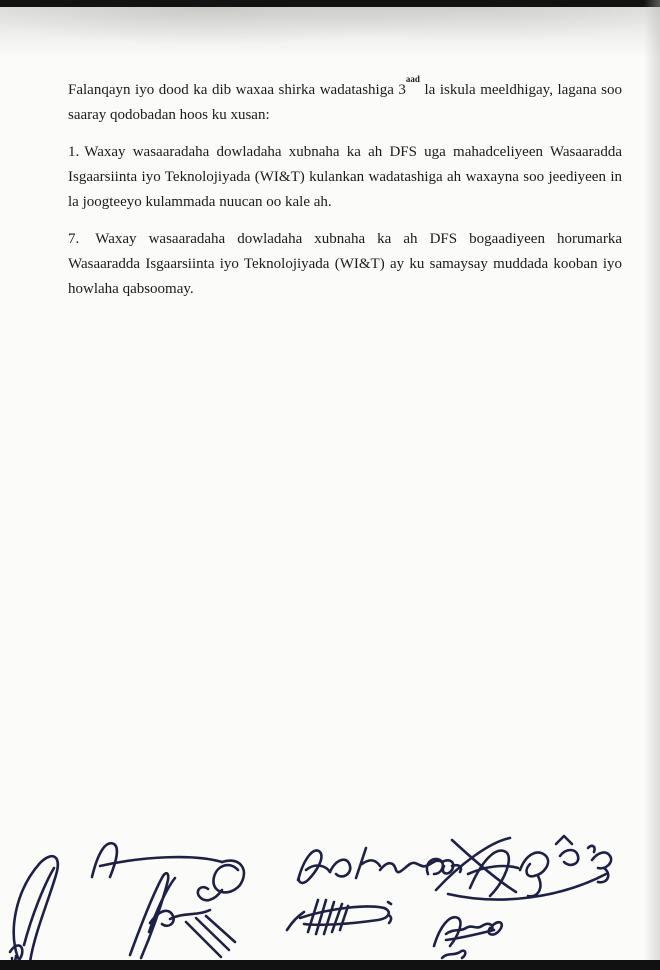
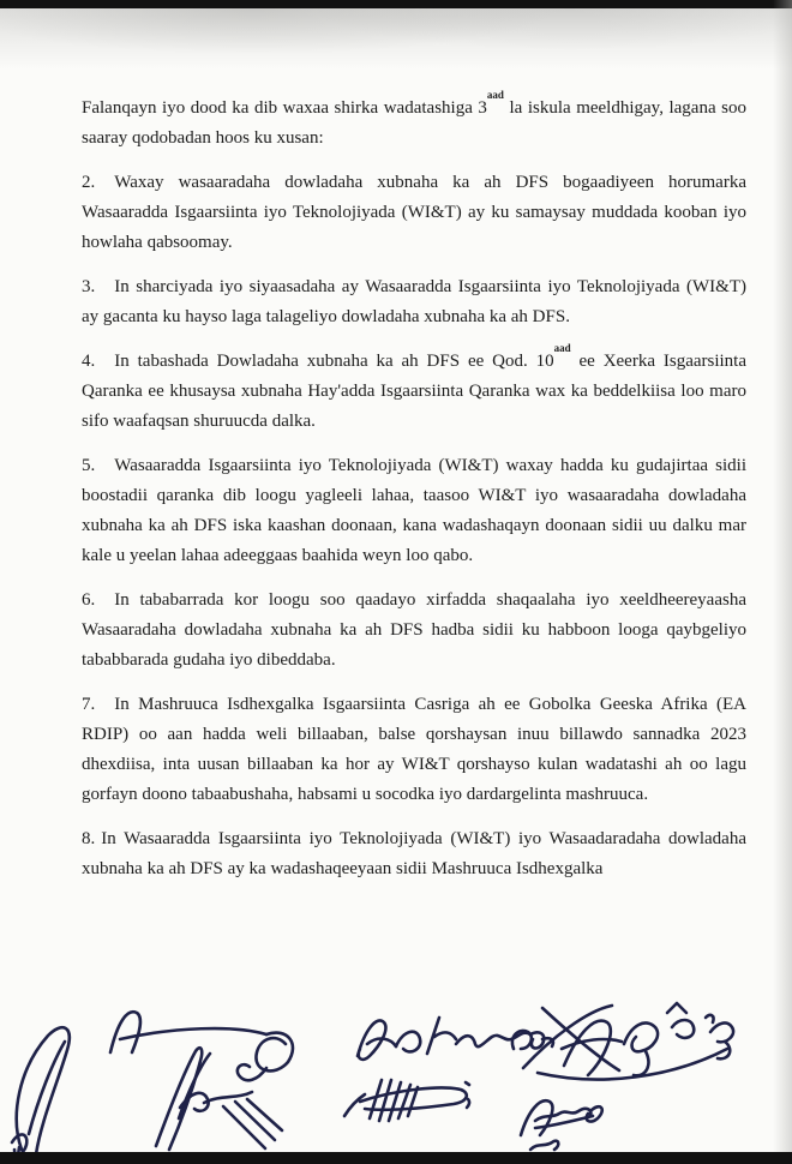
  Falanqayn iyo dood ka dib waxaa shirka wadatashiga 3aad la iskula meeldhigay, lagana soo saaray qodobadan hoos ku xusan:
- 1. Waxay wasaaradaha dowladaha xubnaha ka ah DFS uga mahadceliyeen Wasaaradda Isgaarsiinta iyo Teknolojiyada (WI&T) kulankan wadatashiga ah waxayna soo jeediyeen in la joogteeyo kulammada nuucan oo kale ah.
- 7. Waxay wasaaradaha dowladaha xubnaha ka ah DFS bogaadiyeen horumarka Wasaaradda Isgaarsiinta iyo Teknolojiyada (WI&T) ay ku samaysay muddada kooban iyo howlaha qabsoomay.
+ 2. Waxay wasaaradaha dowladaha xubnaha ka ah DFS bogaadiyeen horumarka Wasaaradda Isgaarsiinta iyo Teknolojiyada (WI&T) ay ku samaysay muddada kooban iyo howlaha qabsoomay.
+ 3. In sharciyada iyo siyaasadaha ay Wasaaradda Isgaarsiinta iyo Teknolojiyada (WI&T) ay gacanta ku hayso laga talageliyo dowladaha xubnaha ka ah DFS.
+ 4. In tabashada Dowladaha xubnaha ka ah DFS ee Qod. 10aad ee Xeerka Isgaarsiinta Qaranka ee khusaysa xubnaha Hay'adda Isgaarsiinta Qaranka wax ka beddelkiisa loo maro sifo waafaqsan shuruucda dalka.
+ 5. Wasaaradda Isgaarsiinta iyo Teknolojiyada (WI&T) waxay hadda ku gudajirtaa sidii boostadii qaranka dib loogu yagleeli lahaa, taasoo WI&T iyo wasaaradaha dowladaha xubnaha ka ah DFS iska kaashan doonaan, kana wadashaqayn doonaan sidii uu dalku mar kale u yeelan lahaa adeeggaas baahida weyn loo qabo.
+ 6. In tababarrada kor loogu soo qaadayo xirfadda shaqaalaha iyo xeeldheereyaasha Wasaaradaha dowladaha xubnaha ka ah DFS hadba sidii ku habboon looga qaybgeliyo tababbarada gudaha iyo dibeddaba.
+ 7. In Mashruuca Isdhexgalka Isgaarsiinta Casriga ah ee Gobolka Geeska Afrika (EA RDIP) oo aan hadda weli billaaban, balse qorshaysan inuu billawdo sannadka 2023 dhexdiisa, inta uusan billaaban ka hor ay WI&T qorshayso kulan wadatashi ah oo lagu gorfayn doono tabaabushaha, habsami u socodka iyo dardargelinta mashruuca.
+ 8. In Wasaaradda Isgaarsiinta iyo Teknolojiyada (WI&T) iyo Wasaadaradaha dowladaha xubnaha ka ah DFS ay ka wadashaqeeyaan sidii Mashruuca Isdhexgalka
